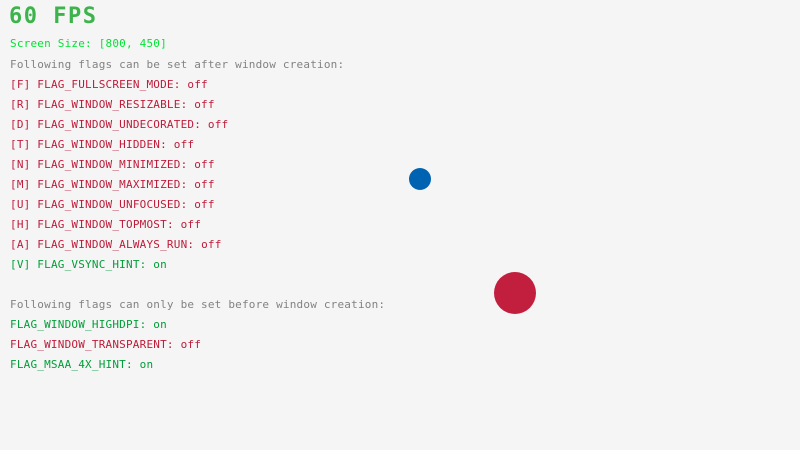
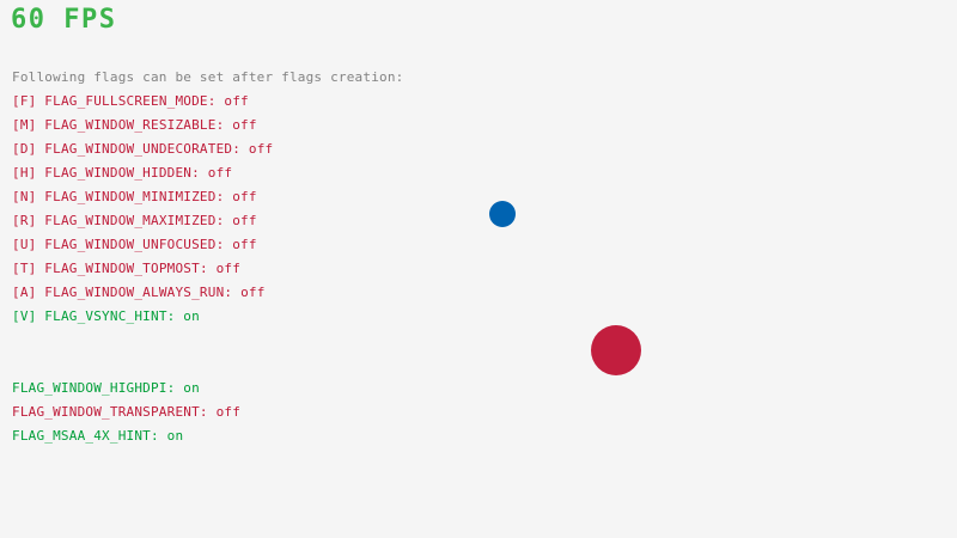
  60 FPS
- Screen Size: [800, 450]
- Following flags can be set after window creation:
+ Following flags can be set after flags creation:
  [F] FLAG_FULLSCREEN_MODE: off
- [R] FLAG_WINDOW_RESIZABLE: off
+ [M] FLAG_WINDOW_RESIZABLE: off
  [D] FLAG_WINDOW_UNDECORATED: off
- [T] FLAG_WINDOW_HIDDEN: off
+ [H] FLAG_WINDOW_HIDDEN: off
  [N] FLAG_WINDOW_MINIMIZED: off
- [M] FLAG_WINDOW_MAXIMIZED: off
+ [R] FLAG_WINDOW_MAXIMIZED: off
  [U] FLAG_WINDOW_UNFOCUSED: off
- [H] FLAG_WINDOW_TOPMOST: off
+ [T] FLAG_WINDOW_TOPMOST: off
  [A] FLAG_WINDOW_ALWAYS_RUN: off
  [V] FLAG_VSYNC_HINT: on
- Following flags can only be set before window creation:
  FLAG_WINDOW_HIGHDPI: on
  FLAG_WINDOW_TRANSPARENT: off
  FLAG_MSAA_4X_HINT: on
